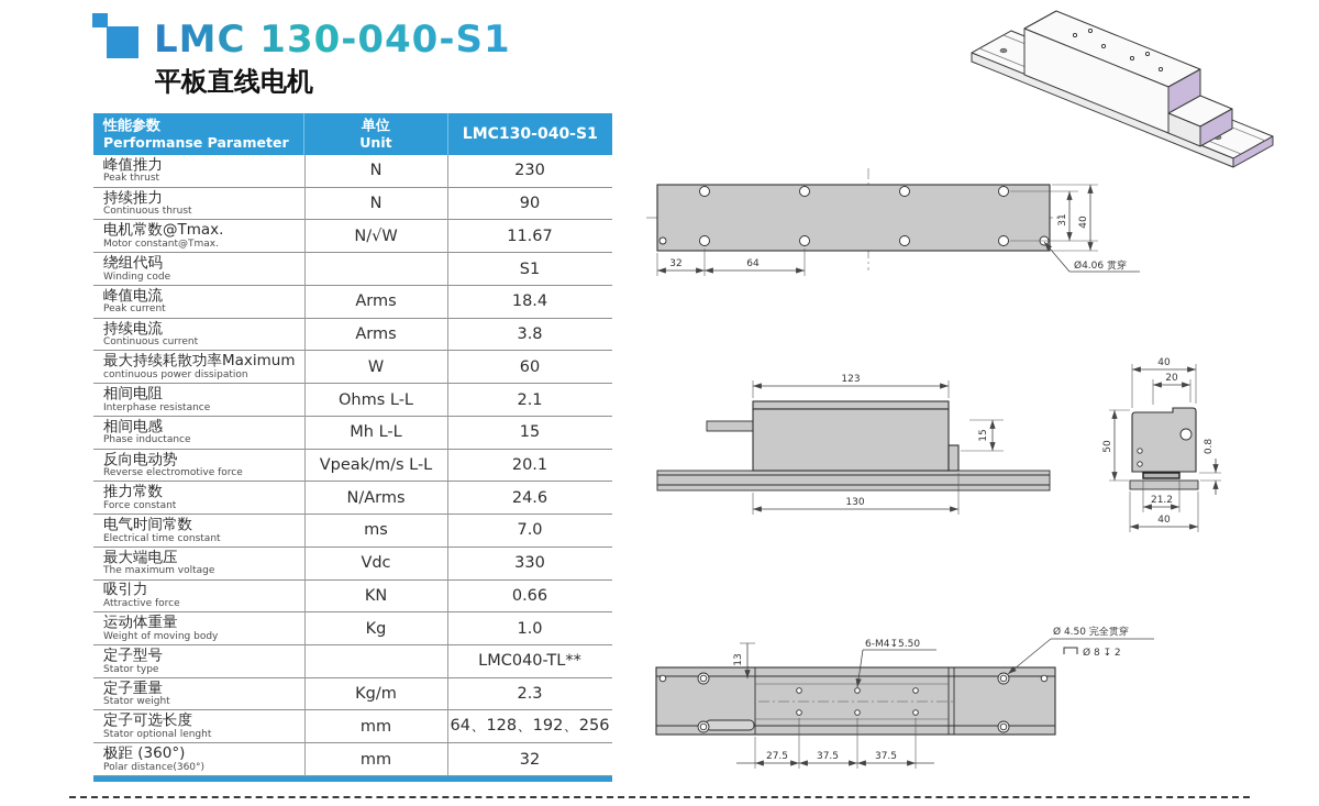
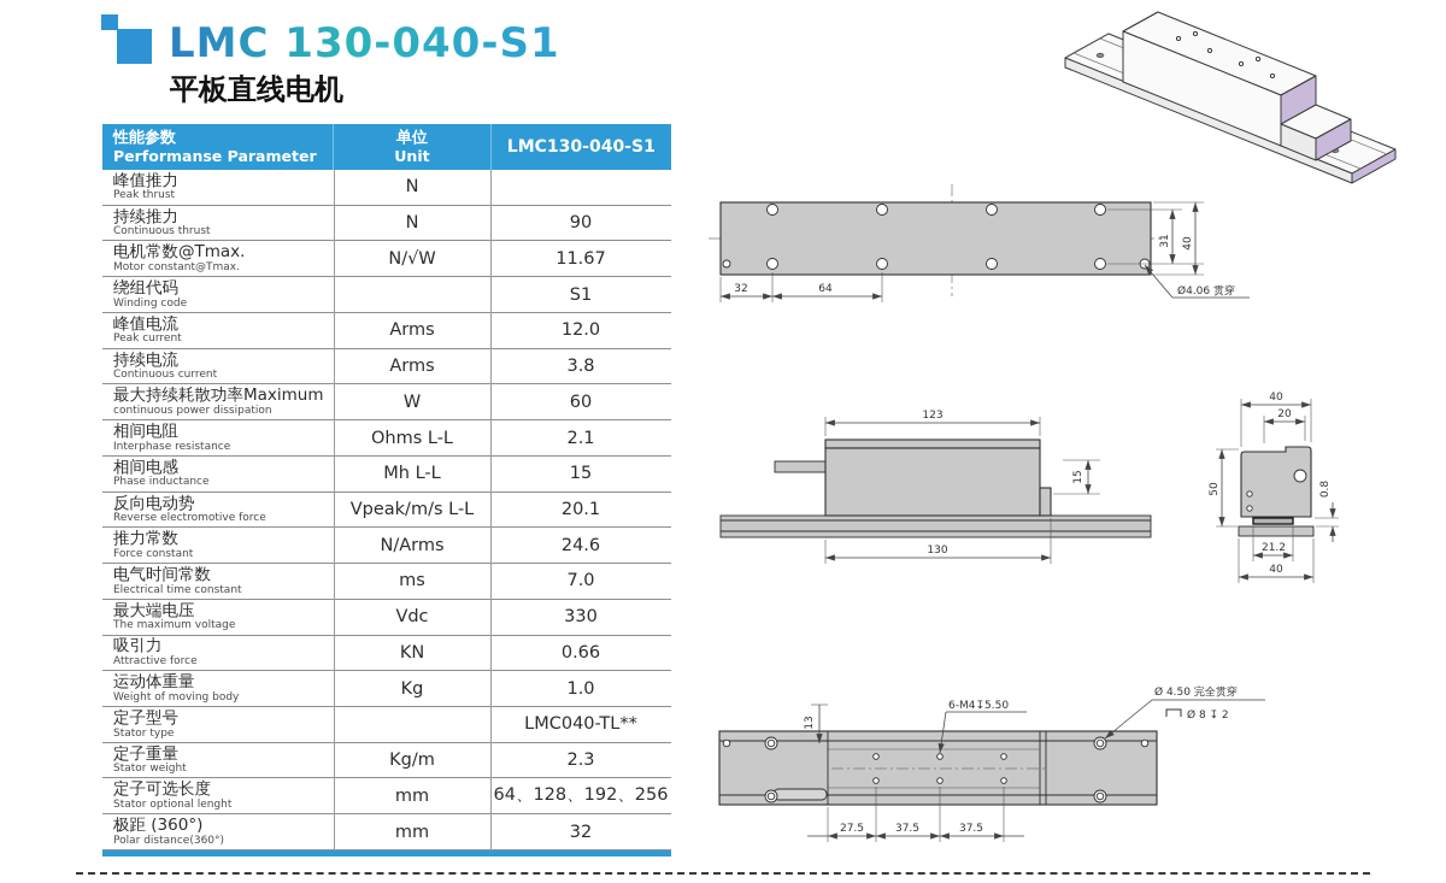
  LMC 130-040-S1
  平板直线电机
  性能参数
  Performanse Parameter
  单位
  Unit
  LMC130-040-S1
  峰值推力
  Peak thrust
  N
- 230
  持续推力
  Continuous thrust
  N
  90
  电机常数@Tmax.
  Motor constant@Tmax.
  N/√W
  11.67
  绕组代码
  Winding code
  S1
  峰值电流
  Peak current
  Arms
- 18.4
+ 12.0
  持续电流
  Continuous current
  Arms
  3.8
  最大持续耗散功率Maximum
  continuous power dissipation
  W
  60
  相间电阻
  Interphase resistance
  Ohms L-L
  2.1
  相间电感
  Phase inductance
  Mh L-L
  15
  反向电动势
  Reverse electromotive force
  Vpeak/m/s L-L
  20.1
  推力常数
  Force constant
  N/Arms
  24.6
  电气时间常数
  Electrical time constant
  ms
  7.0
  最大端电压
  The maximum voltage
  Vdc
  330
  吸引力
  Attractive force
  KN
  0.66
  运动体重量
  Weight of moving body
  Kg
  1.0
  定子型号
  Stator type
  LMC040-TL**
  定子重量
  Stator weight
  Kg/m
  2.3
  定子可选长度
  Stator optional lenght
  mm
  64、128、192、256
  极距 (360°)
  Polar distance(360°)
  mm
  32
  32
  64
  Ø4.06 贯穿
  123
  130
  40
  20
  21.2
  40
  6-M4↧5.50
  Ø 4.50 完全贯穿
  Ø 8 ↧ 2
  27.5
  37.5
  37.5
